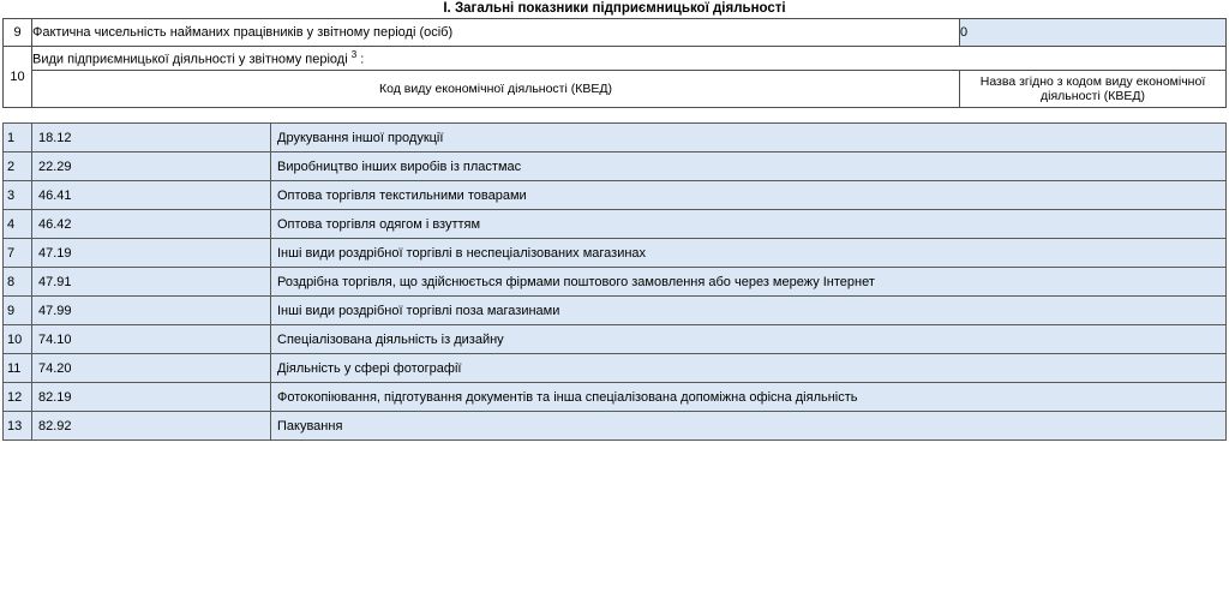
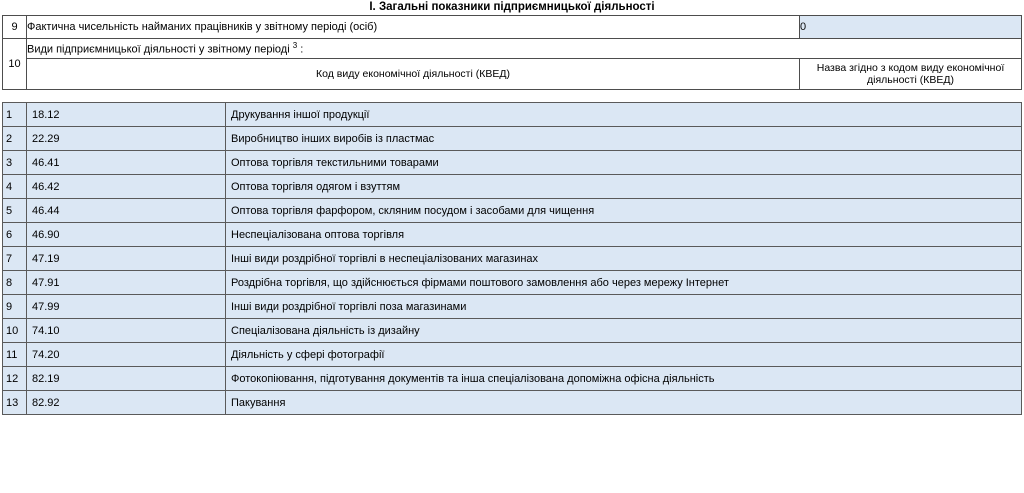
  I. Загальні показники підприємницької діяльності
  9	Фактична чисельність найманих працівників у звітному періоді (осіб)	0
  10	Види підприємницької діяльності у звітному періоді 3 :
  Код виду економічної діяльності (КВЕД)	Назва згідно з кодом виду економічної діяльності (КВЕД)
  1	18.12	Друкування іншої продукції
  2	22.29	Виробництво інших виробів із пластмас
  3	46.41	Оптова торгівля текстильними товарами
  4	46.42	Оптова торгівля одягом і взуттям
+ 5	46.44	Оптова торгівля фарфором, скляним посудом і засобами для чищення
+ 6	46.90	Неспеціалізована оптова торгівля
  7	47.19	Інші види роздрібної торгівлі в неспеціалізованих магазинах
  8	47.91	Роздрібна торгівля, що здійснюється фірмами поштового замовлення або через мережу Інтернет
  9	47.99	Інші види роздрібної торгівлі поза магазинами
  10	74.10	Спеціалізована діяльність із дизайну
  11	74.20	Діяльність у сфері фотографії
  12	82.19	Фотокопіювання, підготування документів та інша спеціалізована допоміжна офісна діяльність
  13	82.92	Пакування
